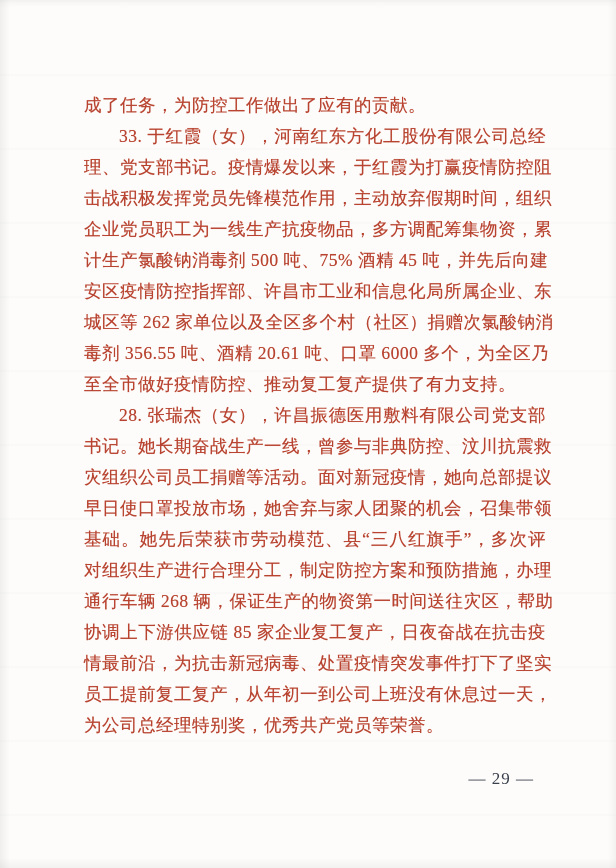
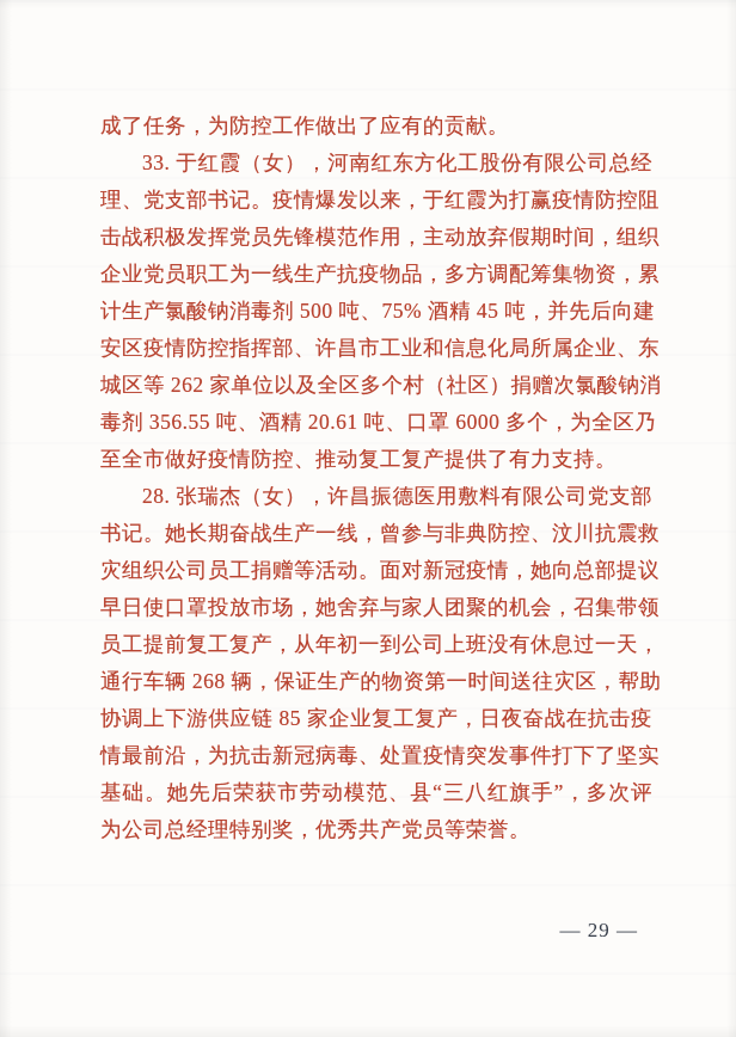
  成了任务，为防控工作做出了应有的贡献。
  33. 于红霞（女），河南红东方化工股份有限公司总经
  理、党支部书记。疫情爆发以来，于红霞为打赢疫情防控阻
  击战积极发挥党员先锋模范作用，主动放弃假期时间，组织
  企业党员职工为一线生产抗疫物品，多方调配筹集物资，累
  计生产氯酸钠消毒剂 500 吨、75% 酒精 45 吨，并先后向建
  安区疫情防控指挥部、许昌市工业和信息化局所属企业、东
  城区等 262 家单位以及全区多个村（社区）捐赠次氯酸钠消
  毒剂 356.55 吨、酒精 20.61 吨、口罩 6000 多个，为全区乃
  至全市做好疫情防控、推动复工复产提供了有力支持。
  28. 张瑞杰（女），许昌振德医用敷料有限公司党支部
  书记。她长期奋战生产一线，曾参与非典防控、汶川抗震救
  灾组织公司员工捐赠等活动。面对新冠疫情，她向总部提议
  早日使口罩投放市场，她舍弃与家人团聚的机会，召集带领
- 基础。她先后荣获市劳动模范、县“三八红旗手”，多次评
+ 员工提前复工复产，从年初一到公司上班没有休息过一天，
- 对组织生产进行合理分工，制定防控方案和预防措施，办理
  通行车辆 268 辆，保证生产的物资第一时间送往灾区，帮助
  协调上下游供应链 85 家企业复工复产，日夜奋战在抗击疫
  情最前沿，为抗击新冠病毒、处置疫情突发事件打下了坚实
- 员工提前复工复产，从年初一到公司上班没有休息过一天，
+ 基础。她先后荣获市劳动模范、县“三八红旗手”，多次评
  为公司总经理特别奖，优秀共产党员等荣誉。
  — 29 —
